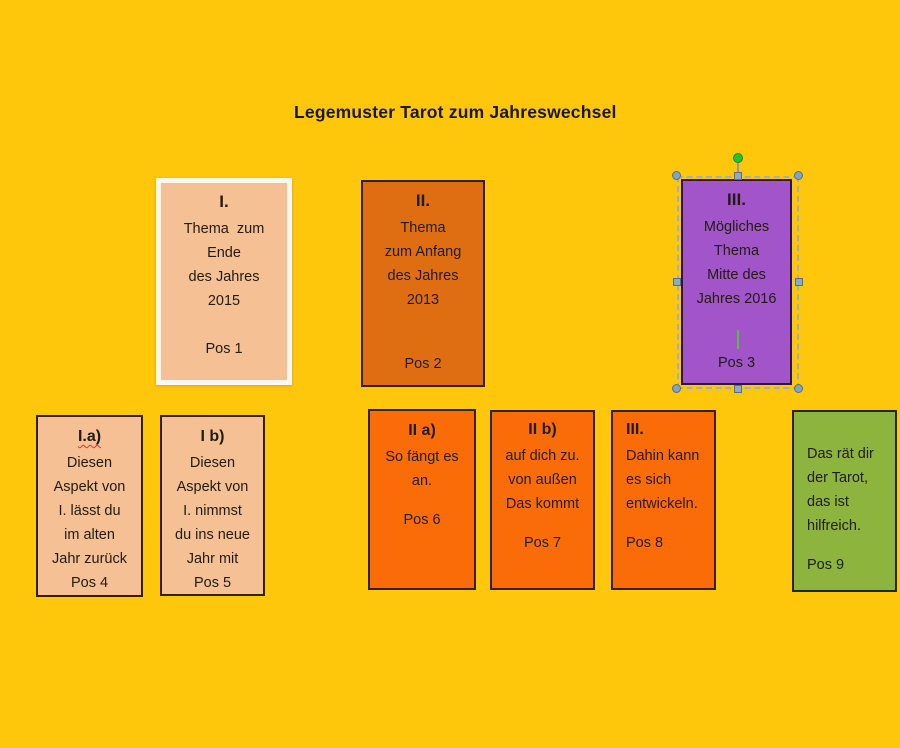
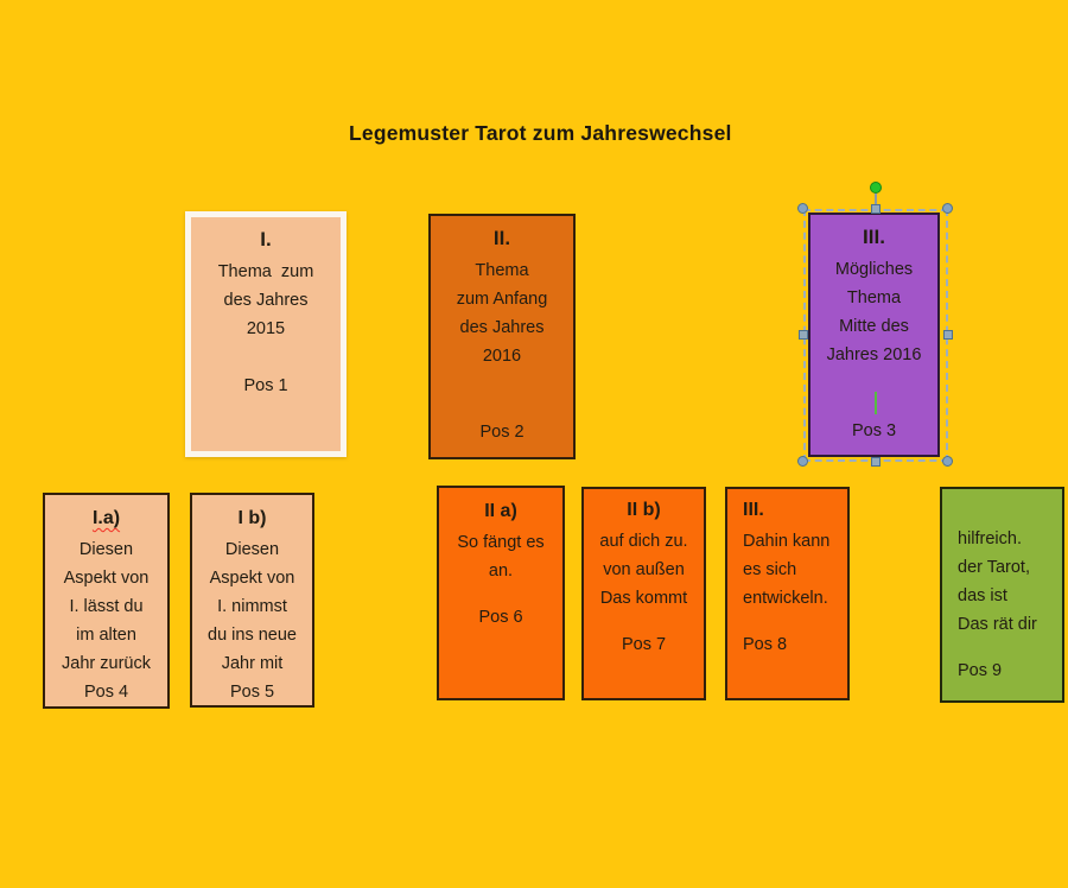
  Legemuster Tarot zum Jahreswechsel
  I.
  Thema zum
- Ende
  des Jahres
  2015
  Pos 1
  II.
  Thema
  zum Anfang
  des Jahres
- 2013
+ 2016
  Pos 2
  III.
  Mögliches
  Thema
  Mitte des
  Jahres 2016
  Pos 3
  I.a)
  Diesen
  Aspekt von
  I. lässt du
  im alten
  Jahr zurück
  Pos 4
  I b)
  Diesen
  Aspekt von
  I. nimmst
  du ins neue
  Jahr mit
  Pos 5
  II a)
  So fängt es
  an.
  Pos 6
  II b)
  auf dich zu.
  von außen
  Das kommt
  Pos 7
  III.
  Dahin kann
  es sich
  entwickeln.
  Pos 8
- Das rät dir
+ hilfreich.
  der Tarot,
  das ist
- hilfreich.
+ Das rät dir
  Pos 9
